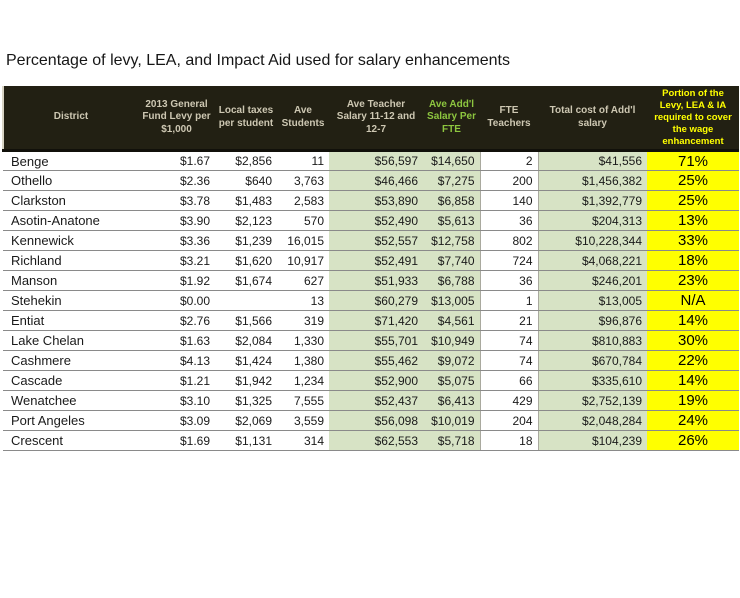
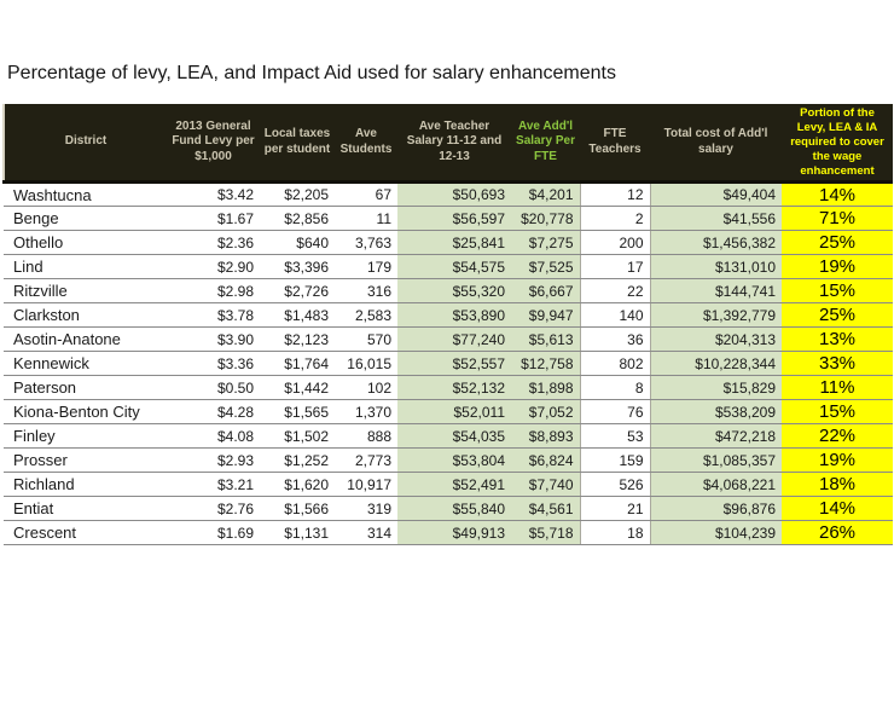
  Percentage of levy, LEA, and Impact Aid used for salary enhancements
- District	2013 General Fund Levy per $1,000	Local taxes per student	Ave Students	Ave Teacher Salary 11-12 and 12-7	Ave Add'l Salary Per FTE	FTE Teachers	Total cost of Add'l salary	Portion of the Levy, LEA & IA required to cover the wage enhancement
+ District	2013 General Fund Levy per $1,000	Local taxes per student	Ave Students	Ave Teacher Salary 11-12 and 12-13	Ave Add'l Salary Per FTE	FTE Teachers	Total cost of Add'l salary	Portion of the Levy, LEA & IA required to cover the wage enhancement
+ Washtucna	$3.42	$2,205	67	$50,693	$4,201	12	$49,404	14%
- Benge	$1.67	$2,856	11	$56,597	$14,650	2	$41,556	71%
+ Benge	$1.67	$2,856	11	$56,597	$20,778	2	$41,556	71%
- Othello	$2.36	$640	3,763	$46,466	$7,275	200	$1,456,382	25%
+ Othello	$2.36	$640	3,763	$25,841	$7,275	200	$1,456,382	25%
+ Lind	$2.90	$3,396	179	$54,575	$7,525	17	$131,010	19%
+ Ritzville	$2.98	$2,726	316	$55,320	$6,667	22	$144,741	15%
- Clarkston	$3.78	$1,483	2,583	$53,890	$6,858	140	$1,392,779	25%
+ Clarkston	$3.78	$1,483	2,583	$53,890	$9,947	140	$1,392,779	25%
- Asotin-Anatone	$3.90	$2,123	570	$52,490	$5,613	36	$204,313	13%
+ Asotin-Anatone	$3.90	$2,123	570	$77,240	$5,613	36	$204,313	13%
- Kennewick	$3.36	$1,239	16,015	$52,557	$12,758	802	$10,228,344	33%
+ Kennewick	$3.36	$1,764	16,015	$52,557	$12,758	802	$10,228,344	33%
+ Paterson	$0.50	$1,442	102	$52,132	$1,898	8	$15,829	11%
+ Kiona-Benton City	$4.28	$1,565	1,370	$52,011	$7,052	76	$538,209	15%
+ Finley	$4.08	$1,502	888	$54,035	$8,893	53	$472,218	22%
+ Prosser	$2.93	$1,252	2,773	$53,804	$6,824	159	$1,085,357	19%
- Richland	$3.21	$1,620	10,917	$52,491	$7,740	724	$4,068,221	18%
+ Richland	$3.21	$1,620	10,917	$52,491	$7,740	526	$4,068,221	18%
- Manson	$1.92	$1,674	627	$51,933	$6,788	36	$246,201	23%
- Stehekin	$0.00		13	$60,279	$13,005	1	$13,005	N/A
- Entiat	$2.76	$1,566	319	$71,420	$4,561	21	$96,876	14%
+ Entiat	$2.76	$1,566	319	$55,840	$4,561	21	$96,876	14%
- Lake Chelan	$1.63	$2,084	1,330	$55,701	$10,949	74	$810,883	30%
- Cashmere	$4.13	$1,424	1,380	$55,462	$9,072	74	$670,784	22%
- Cascade	$1.21	$1,942	1,234	$52,900	$5,075	66	$335,610	14%
- Wenatchee	$3.10	$1,325	7,555	$52,437	$6,413	429	$2,752,139	19%
- Port Angeles	$3.09	$2,069	3,559	$56,098	$10,019	204	$2,048,284	24%
- Crescent	$1.69	$1,131	314	$62,553	$5,718	18	$104,239	26%
+ Crescent	$1.69	$1,131	314	$49,913	$5,718	18	$104,239	26%
